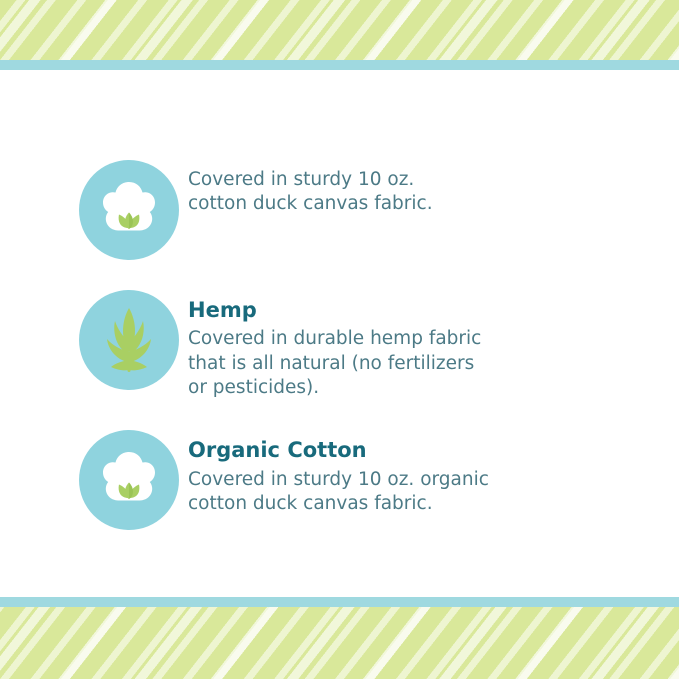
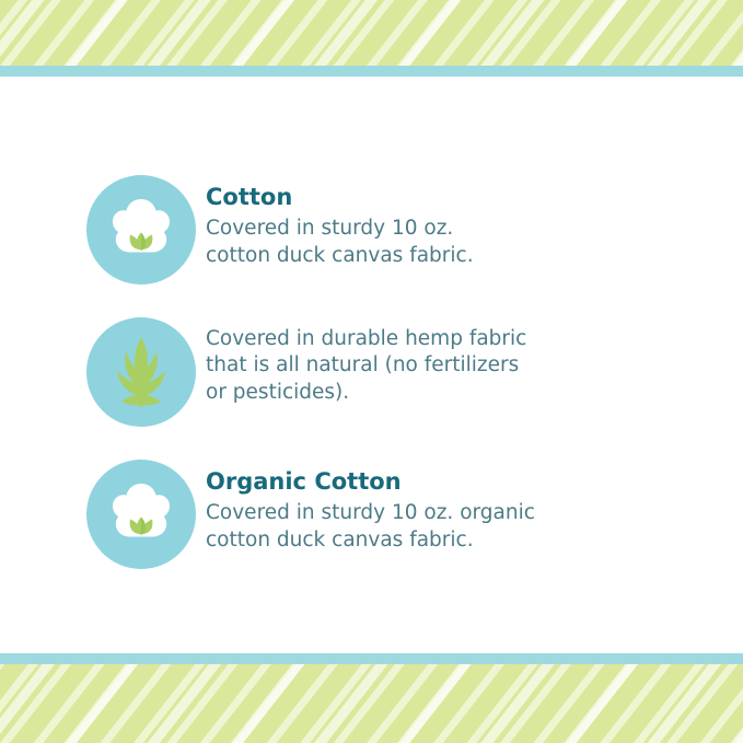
+ Cotton
  Covered in sturdy 10 oz.
  cotton duck canvas fabric.
- Hemp
  Covered in durable hemp fabric
  that is all natural (no fertilizers
  or pesticides).
  Organic Cotton
  Covered in sturdy 10 oz. organic
  cotton duck canvas fabric.
